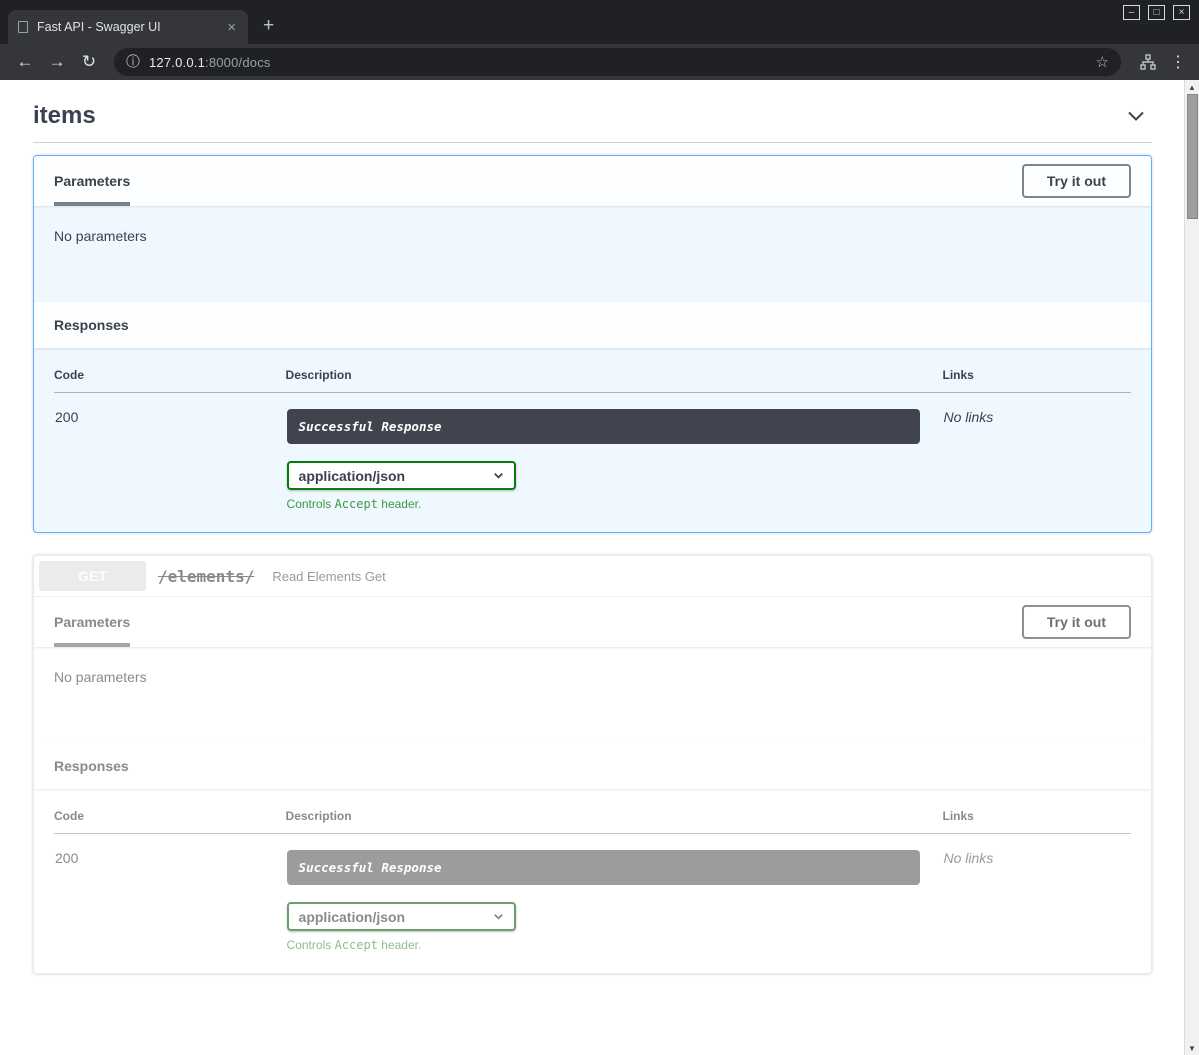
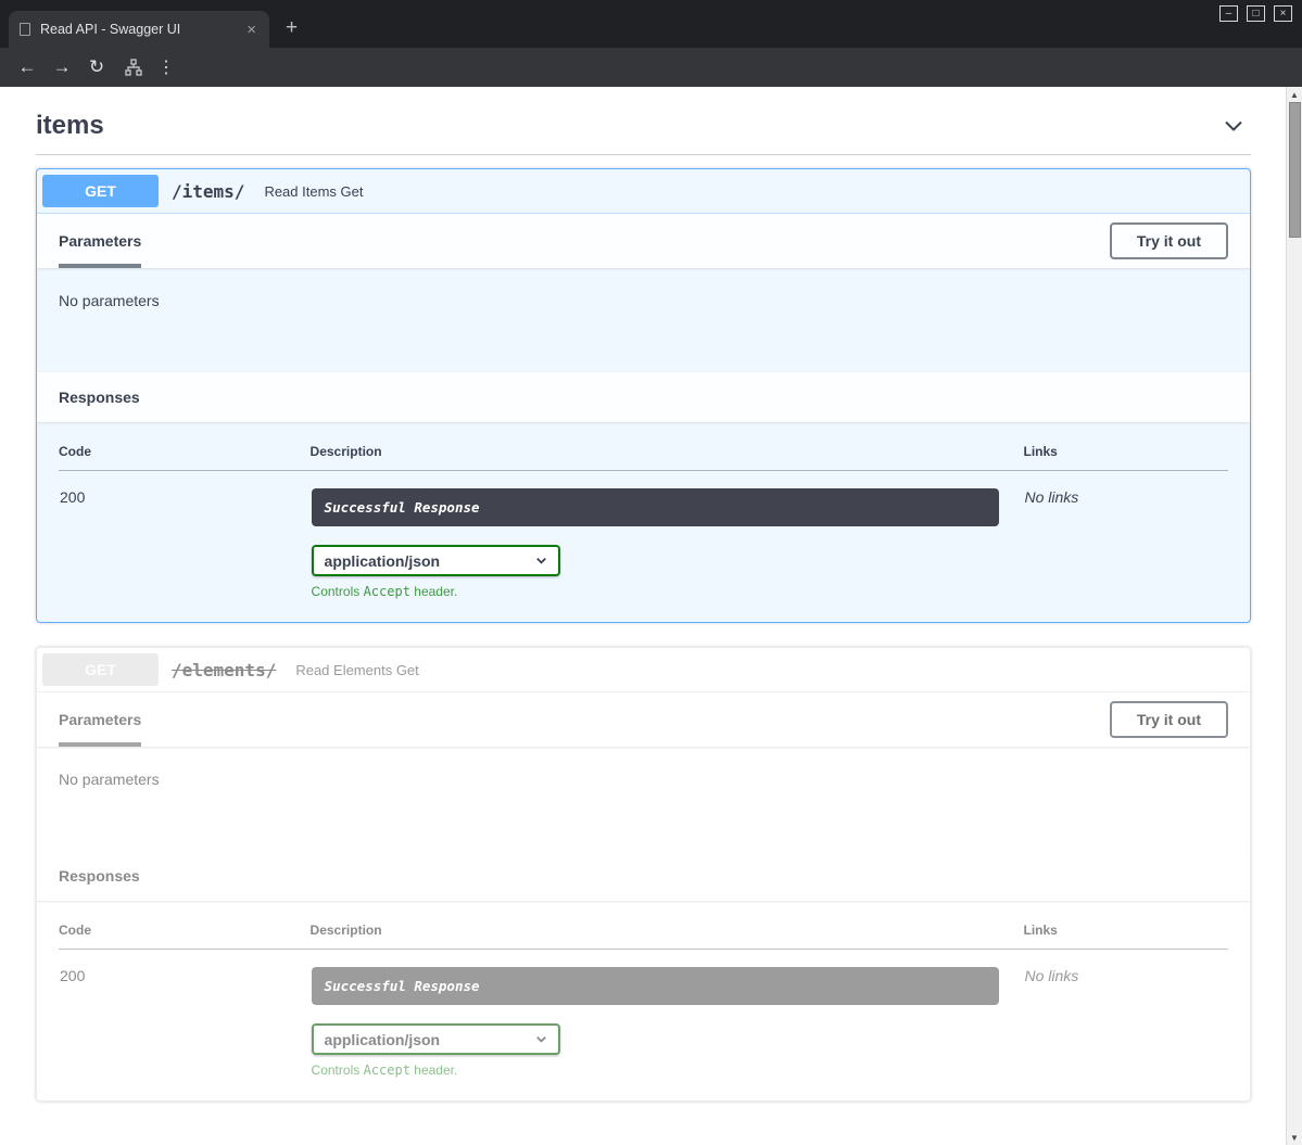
- Fast API - Swagger UI
+ Read API - Swagger UI
  ×
  +
  –
  □
  ×
  ←
  →
  ↻
- ⓘ
- 127.0.0.1:8000/docs
- ☆
  ⋮
  items
+ GET
+ /items/
+ Read Items Get
  Parameters
  Try it out
  No parameters
  Responses
  Code	Description	Links
  200	Successful Response application/json Controls Accept header.	No links
  /elements/
  Read Elements Get
  Parameters
  Try it out
  No parameters
  Responses
  Code	Description	Links
  200	Successful Response application/json Controls Accept header.	No links
  ▲
  ▼
